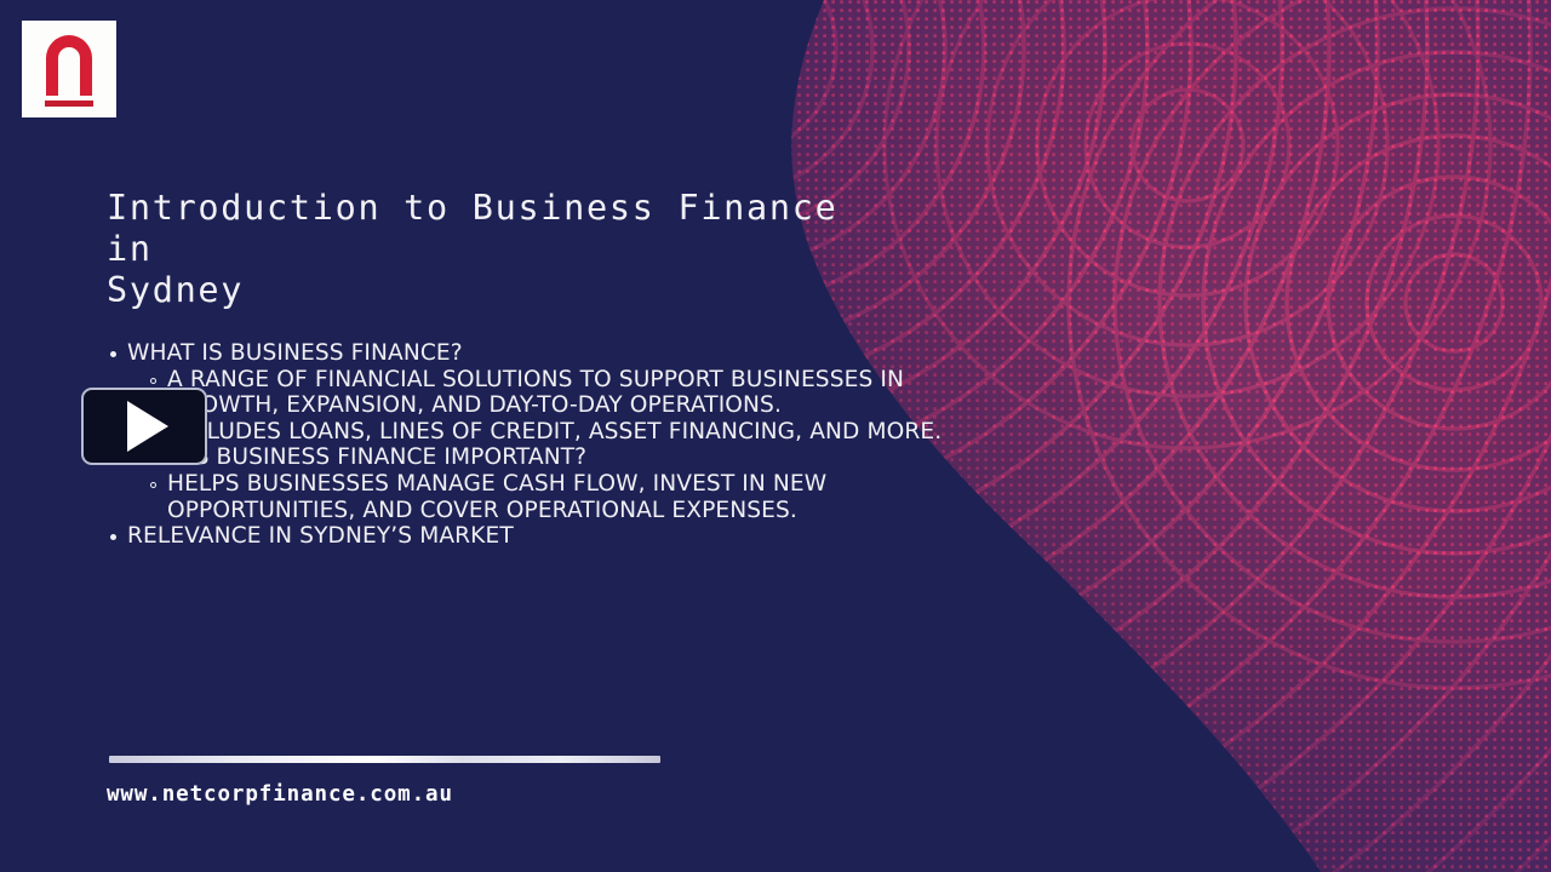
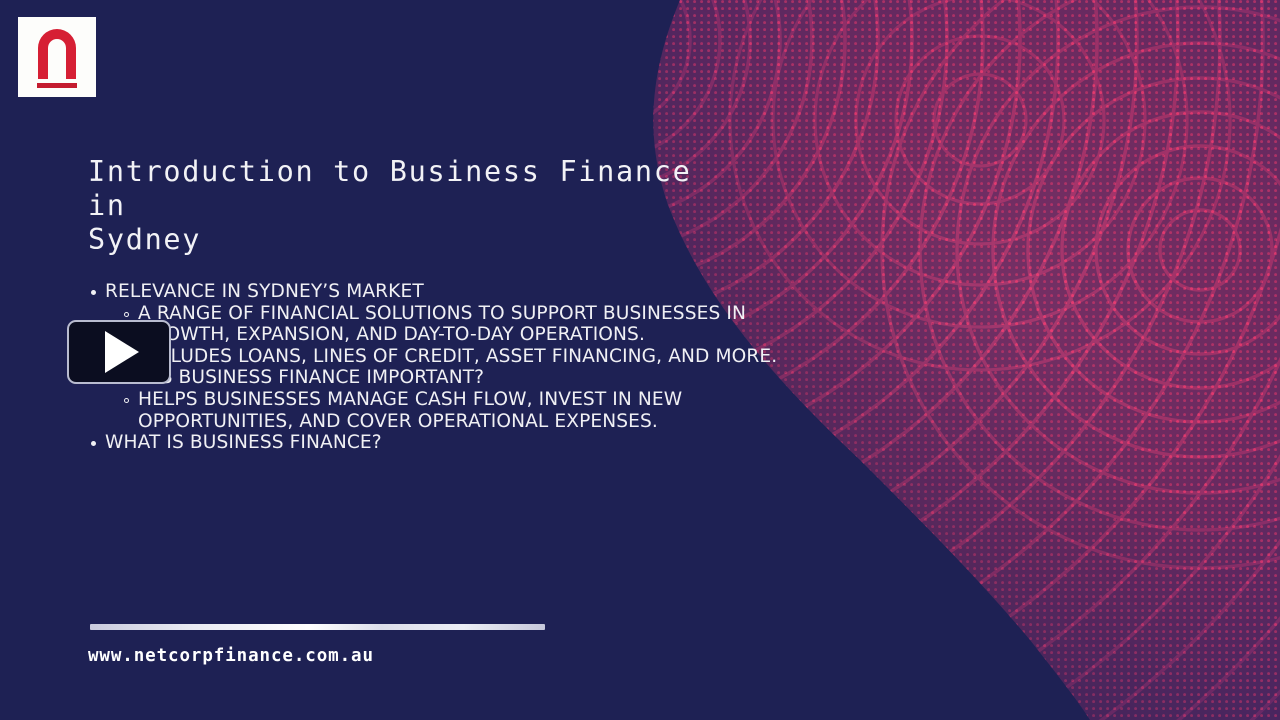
  Introduction to Business Finance in
  Sydney
- WHAT IS BUSINESS FINANCE?
+ RELEVANCE IN SYDNEY’S MARKET
  A RANGE OF FINANCIAL SOLUTIONS TO SUPPORT BUSINESSES IN OWTH, EXPANSION, AND DAY-TO-DAY OPERATIONS.
  LUDES LOANS, LINES OF CREDIT, ASSET FINANCING, AND MORE.
  BUSINESS FINANCE IMPORTANT?
  HELPS BUSINESSES MANAGE CASH FLOW, INVEST IN NEW OPPORTUNITIES, AND COVER OPERATIONAL EXPENSES.
- RELEVANCE IN SYDNEY’S MARKET
+ WHAT IS BUSINESS FINANCE?
  www.netcorpfinance.com.au
